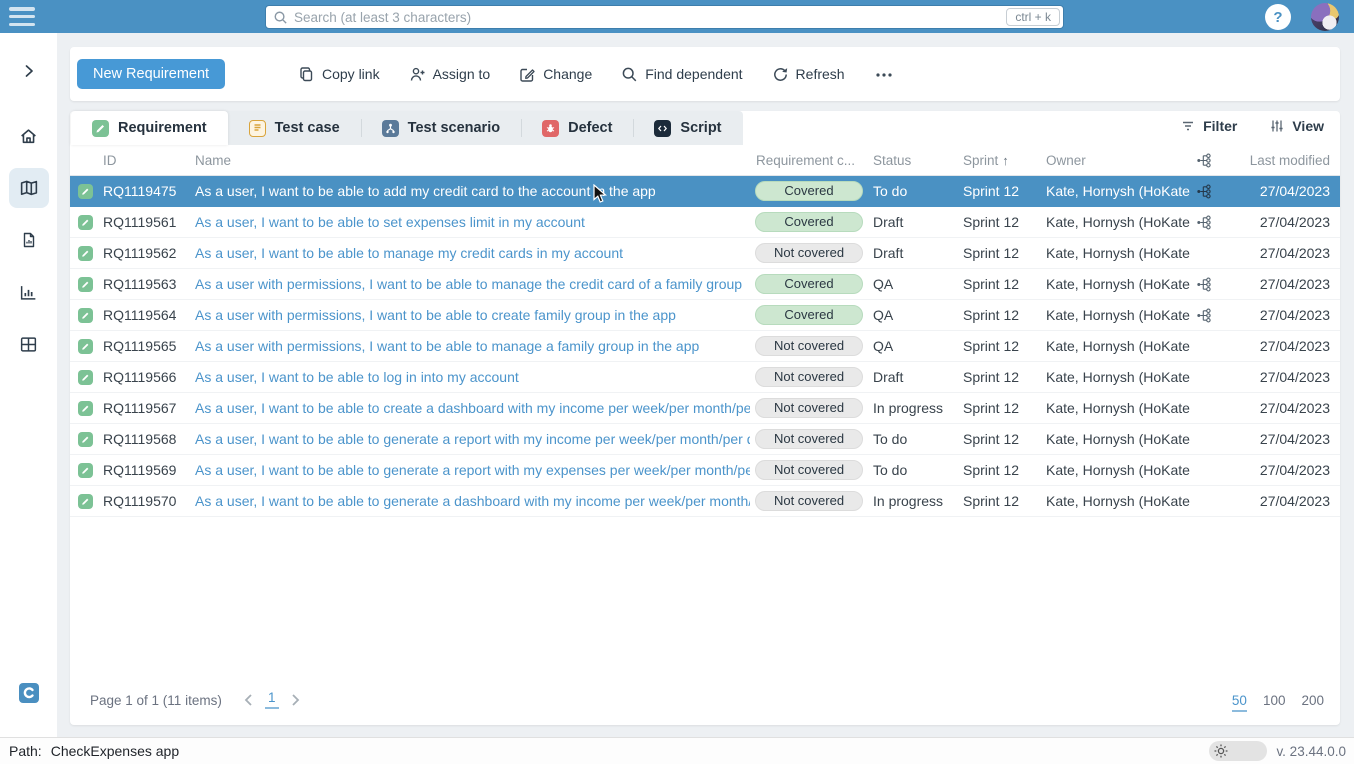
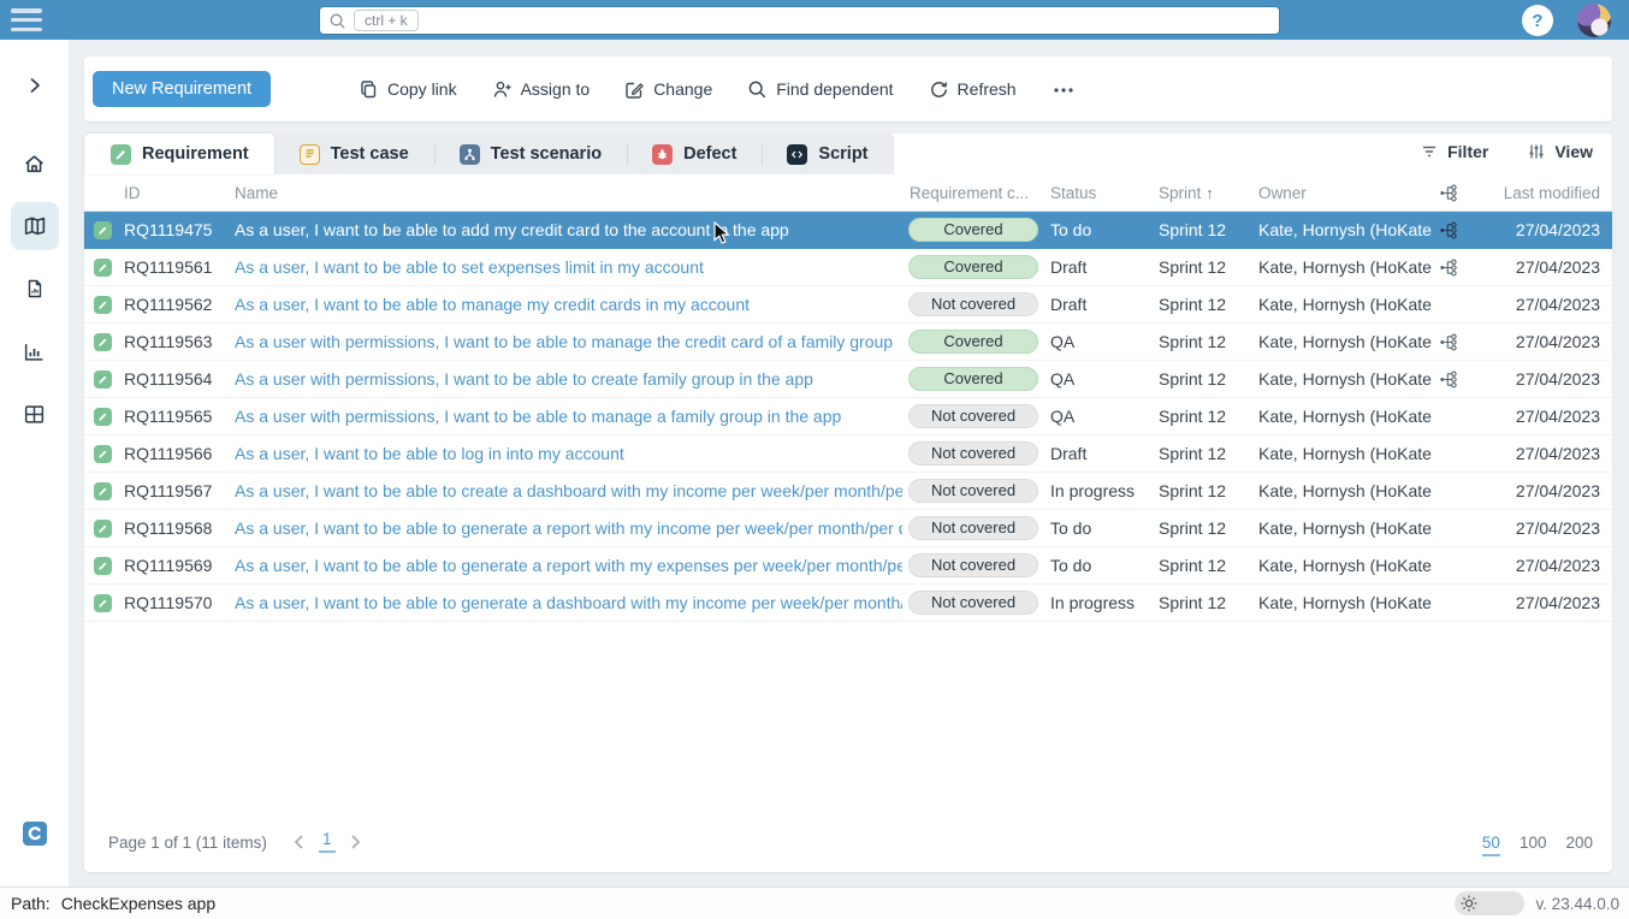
- Search (at least 3 characters)
  ctrl + k
  ?
  New Requirement
  Copy link
  Assign to
  Change
  Find dependent
  Refresh
  Requirement
  Test case
  Test scenario
  Defect
  Script
  Filter
  View
  ID
  Name
  Requirement c...
  Status
  Sprint ↑
  Owner
  Last modified
  RQ1119475
  As a user, I want to be able to add my credit card to the account the app
  Covered
  To do
  Sprint 12
  Kate, Hornysh (HoKate
  27/04/2023
  RQ1119561
  As a user, I want to be able to set expenses limit in my account
  Covered
  Draft
  Sprint 12
  Kate, Hornysh (HoKate
  27/04/2023
  RQ1119562
  As a user, I want to be able to manage my credit cards in my account
  Not covered
  Draft
  Sprint 12
  Kate, Hornysh (HoKate
  27/04/2023
  RQ1119563
  As a user with permissions, I want to be able to manage the credit card of a family group
  Covered
  QA
  Sprint 12
  Kate, Hornysh (HoKate
  27/04/2023
  RQ1119564
  As a user with permissions, I want to be able to create family group in the app
  Covered
  QA
  Sprint 12
  Kate, Hornysh (HoKate
  27/04/2023
  RQ1119565
  As a user with permissions, I want to be able to manage a family group in the app
  Not covered
  QA
  Sprint 12
  Kate, Hornysh (HoKate
  27/04/2023
  RQ1119566
  As a user, I want to be able to log in into my account
  Not covered
  Draft
  Sprint 12
  Kate, Hornysh (HoKate
  27/04/2023
  RQ1119567
  As a user, I want to be able to create a dashboard with my income per week/per month/pe
  Not covered
  In progress
  Sprint 12
  Kate, Hornysh (HoKate
  27/04/2023
  RQ1119568
  As a user, I want to be able to generate a report with my income per week/per month/per
  Not covered
  To do
  Sprint 12
  Kate, Hornysh (HoKate
  27/04/2023
  RQ1119569
  As a user, I want to be able to generate a report with my expenses per week/per month/pe
  Not covered
  To do
  Sprint 12
  Kate, Hornysh (HoKate
  27/04/2023
  RQ1119570
  As a user, I want to be able to generate a dashboard with my income per week/per month
  Not covered
  In progress
  Sprint 12
  Kate, Hornysh (HoKate
  27/04/2023
  Page 1 of 1 (11 items)
  1
  50
  100
  200
  Path:
  CheckExpenses app
  v. 23.44.0.0
